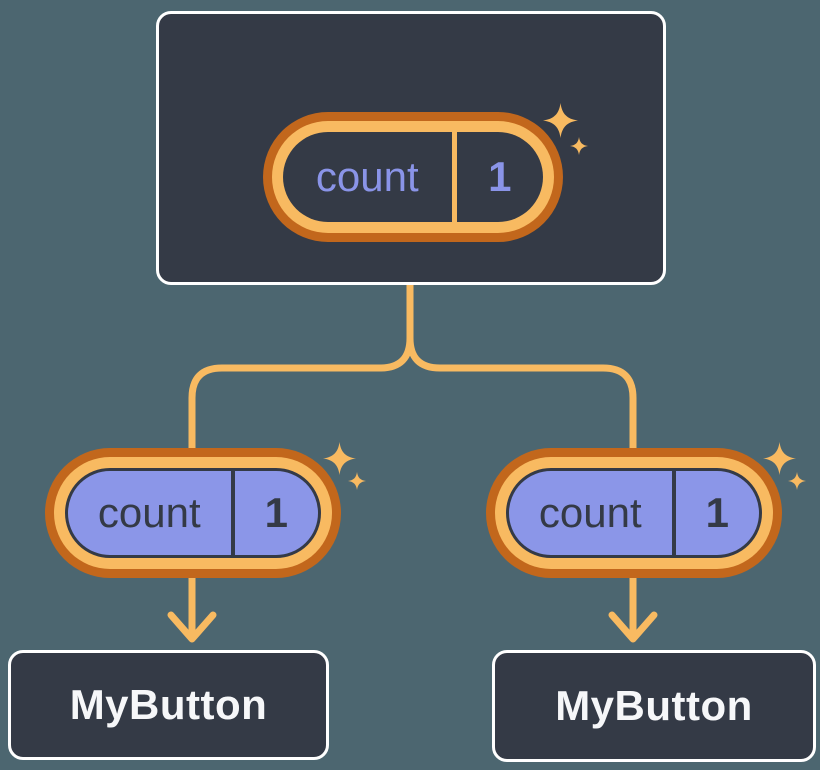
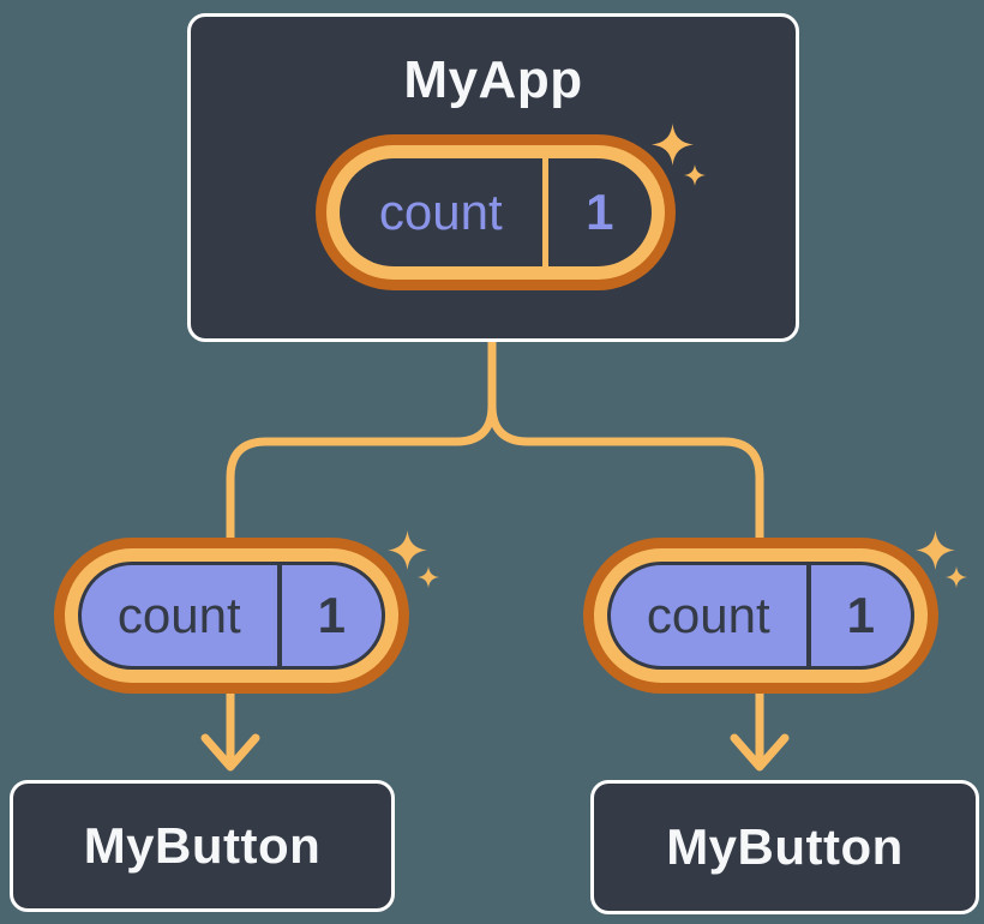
+ MyApp
  count
  1
  count
  1
  count
  1
  MyButton
  MyButton
